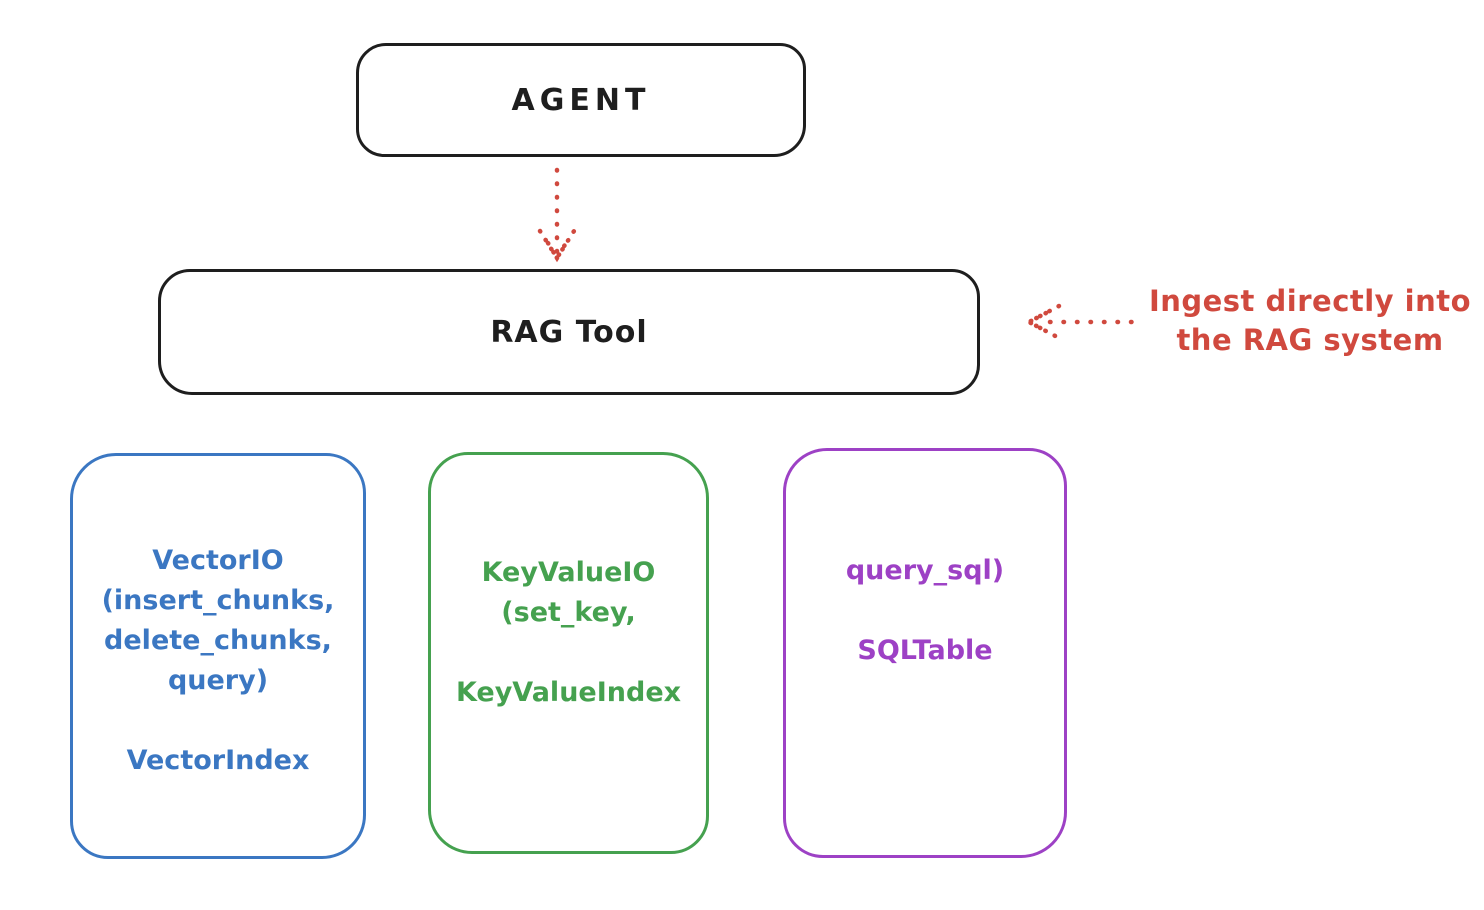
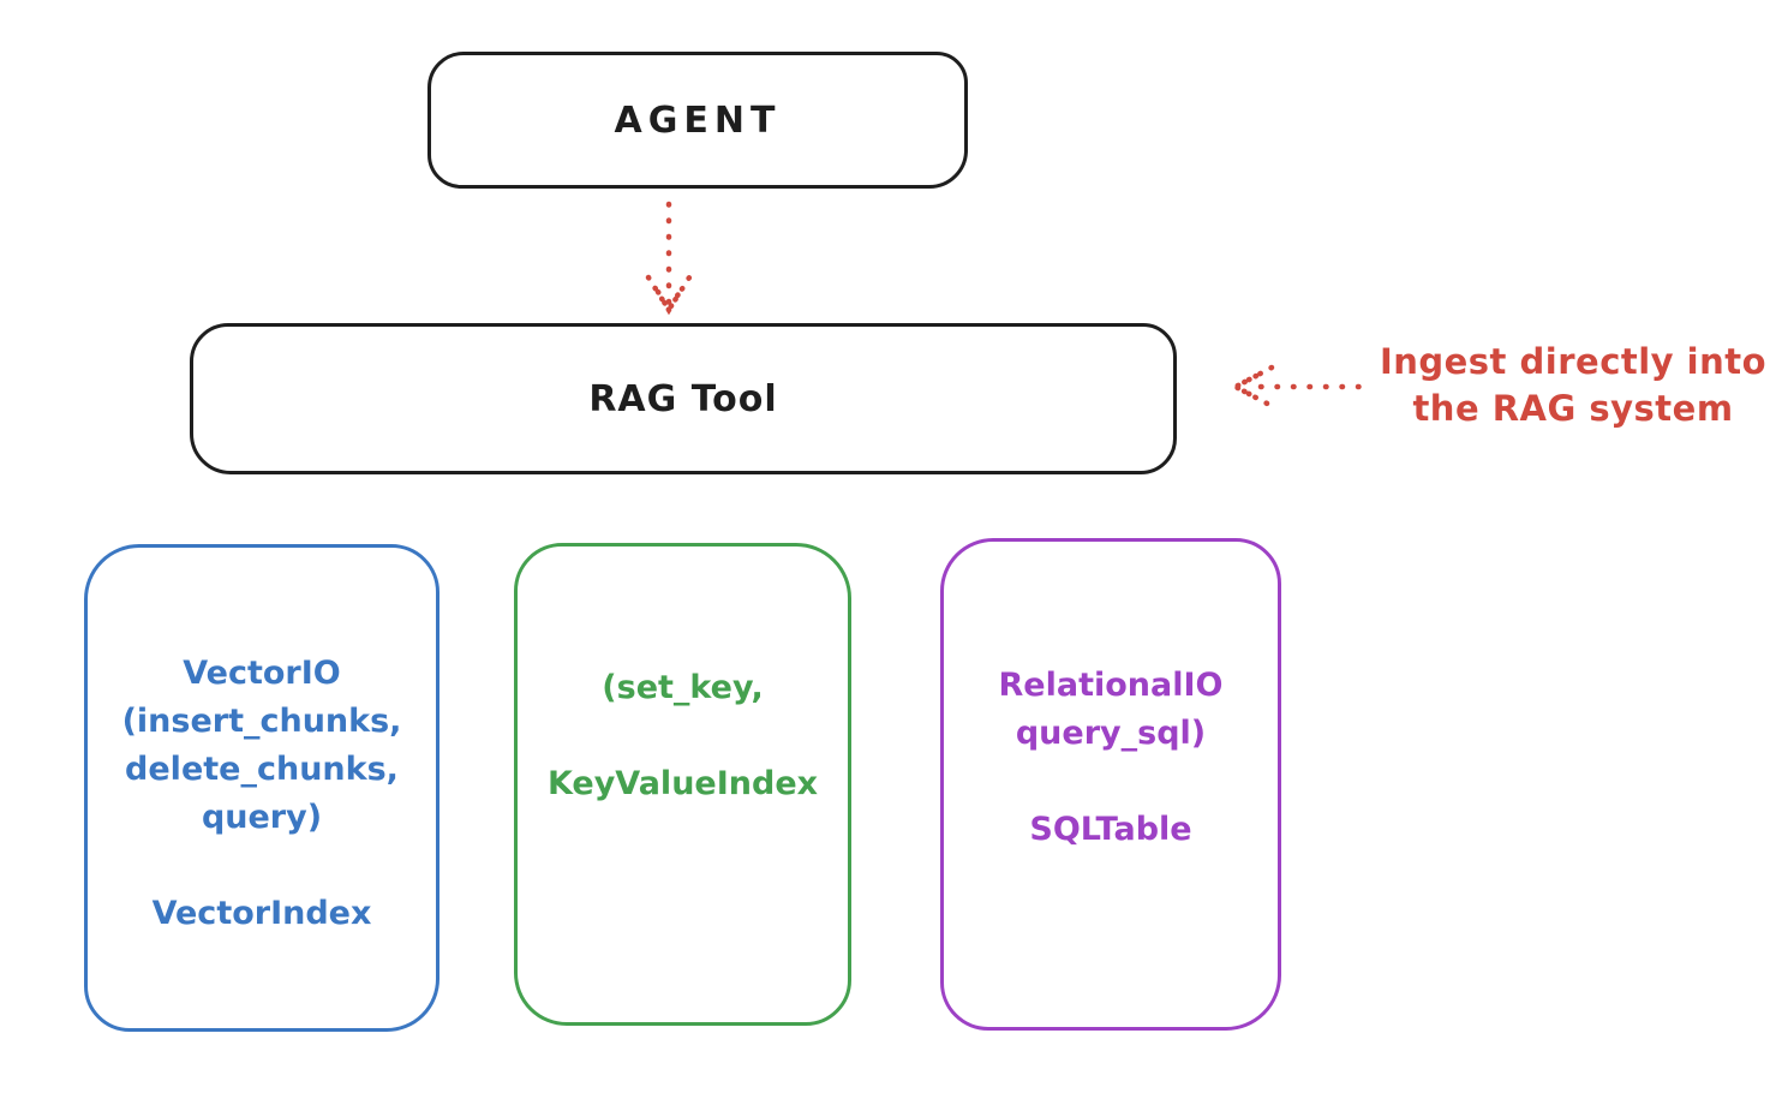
  AGENT
  RAG Tool
  Ingest directly into
  the RAG system
  VectorIO
  (insert_chunks,
  delete_chunks,
  query)
  VectorIndex
- KeyValueIO
  (set_key,
  KeyValueIndex
+ RelationalIO
  query_sql)
  SQLTable
